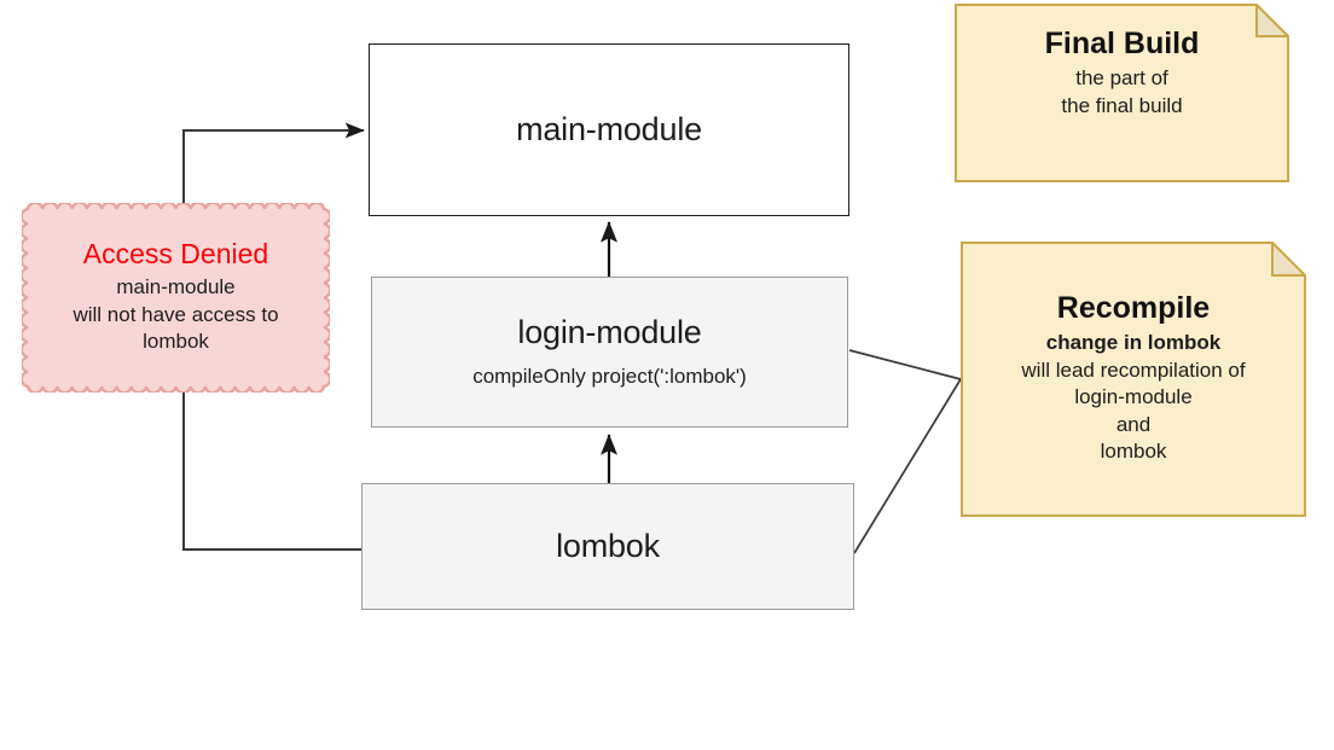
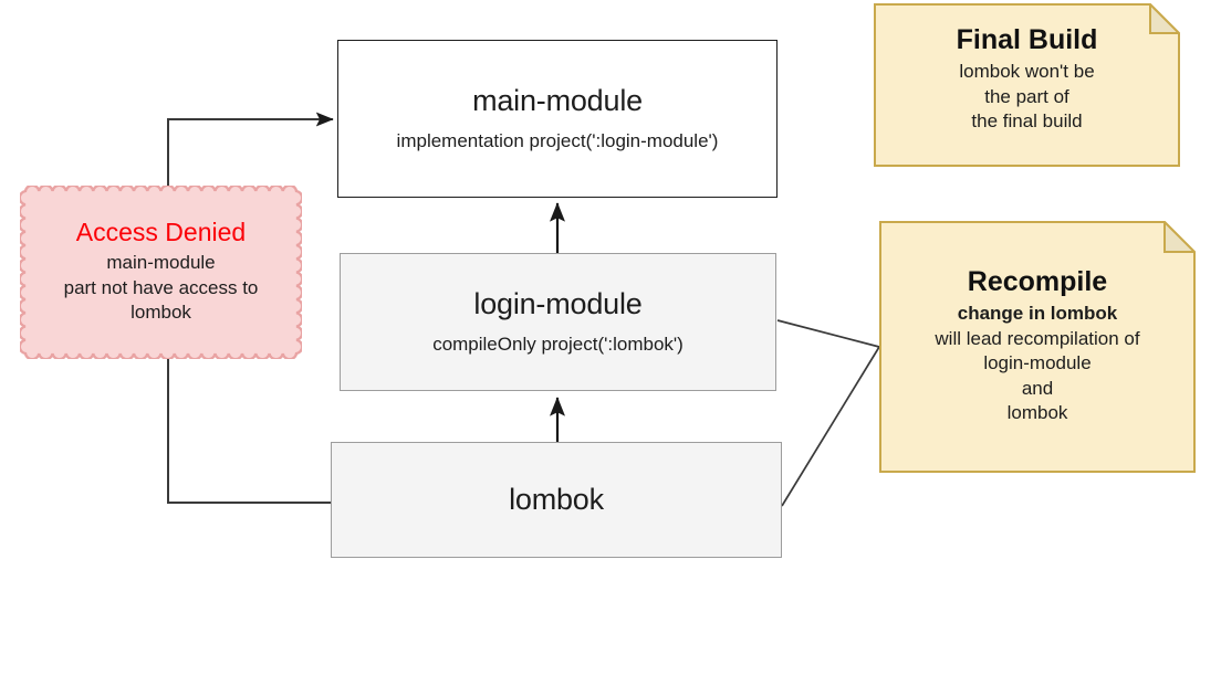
  main-module
+ implementation project(':login-module')
  login-module
  compileOnly project(':lombok')
  lombok
  Access Denied
  main-module
- will not have access to
+ part not have access to
  lombok
  Final Build
+ lombok won't be
  the part of
  the final build
  Recompile
  change in lombok
  will lead recompilation of
  login-module
  and
  lombok
